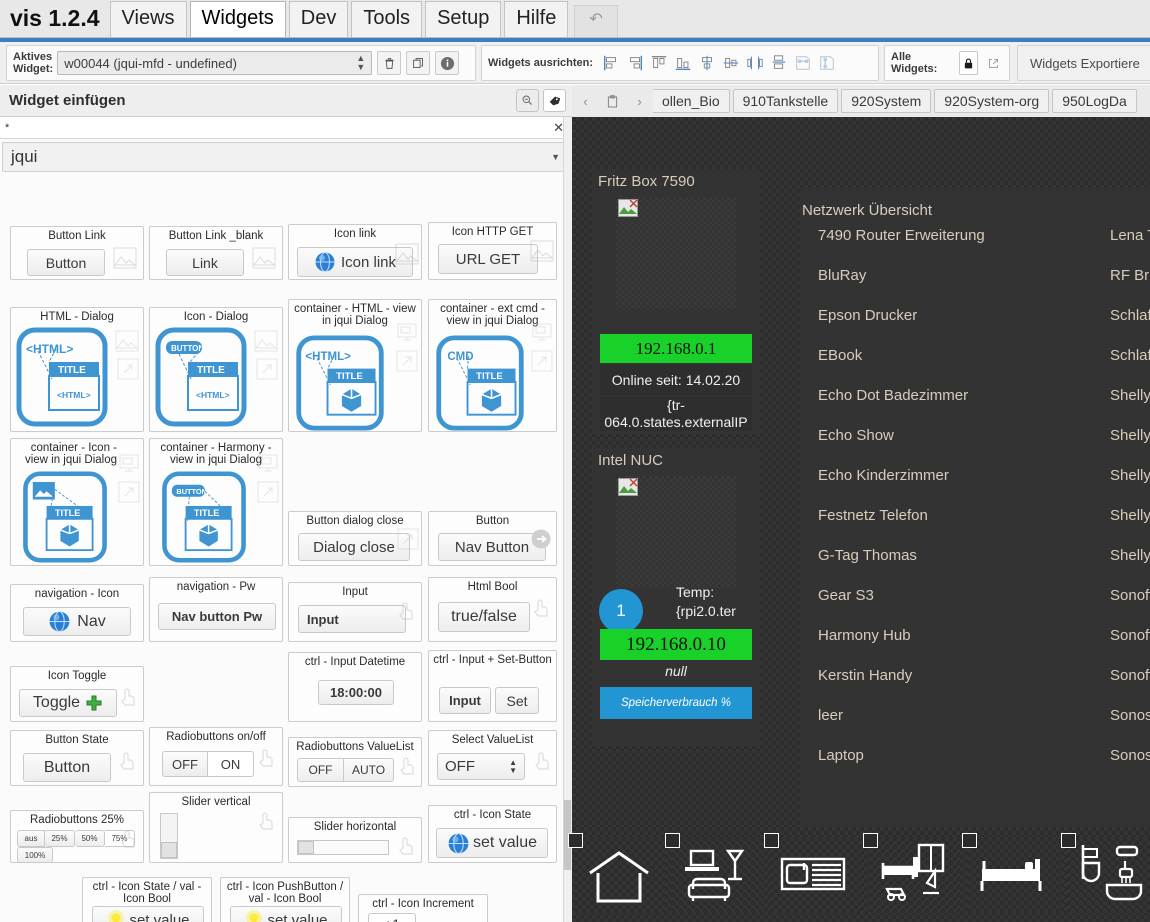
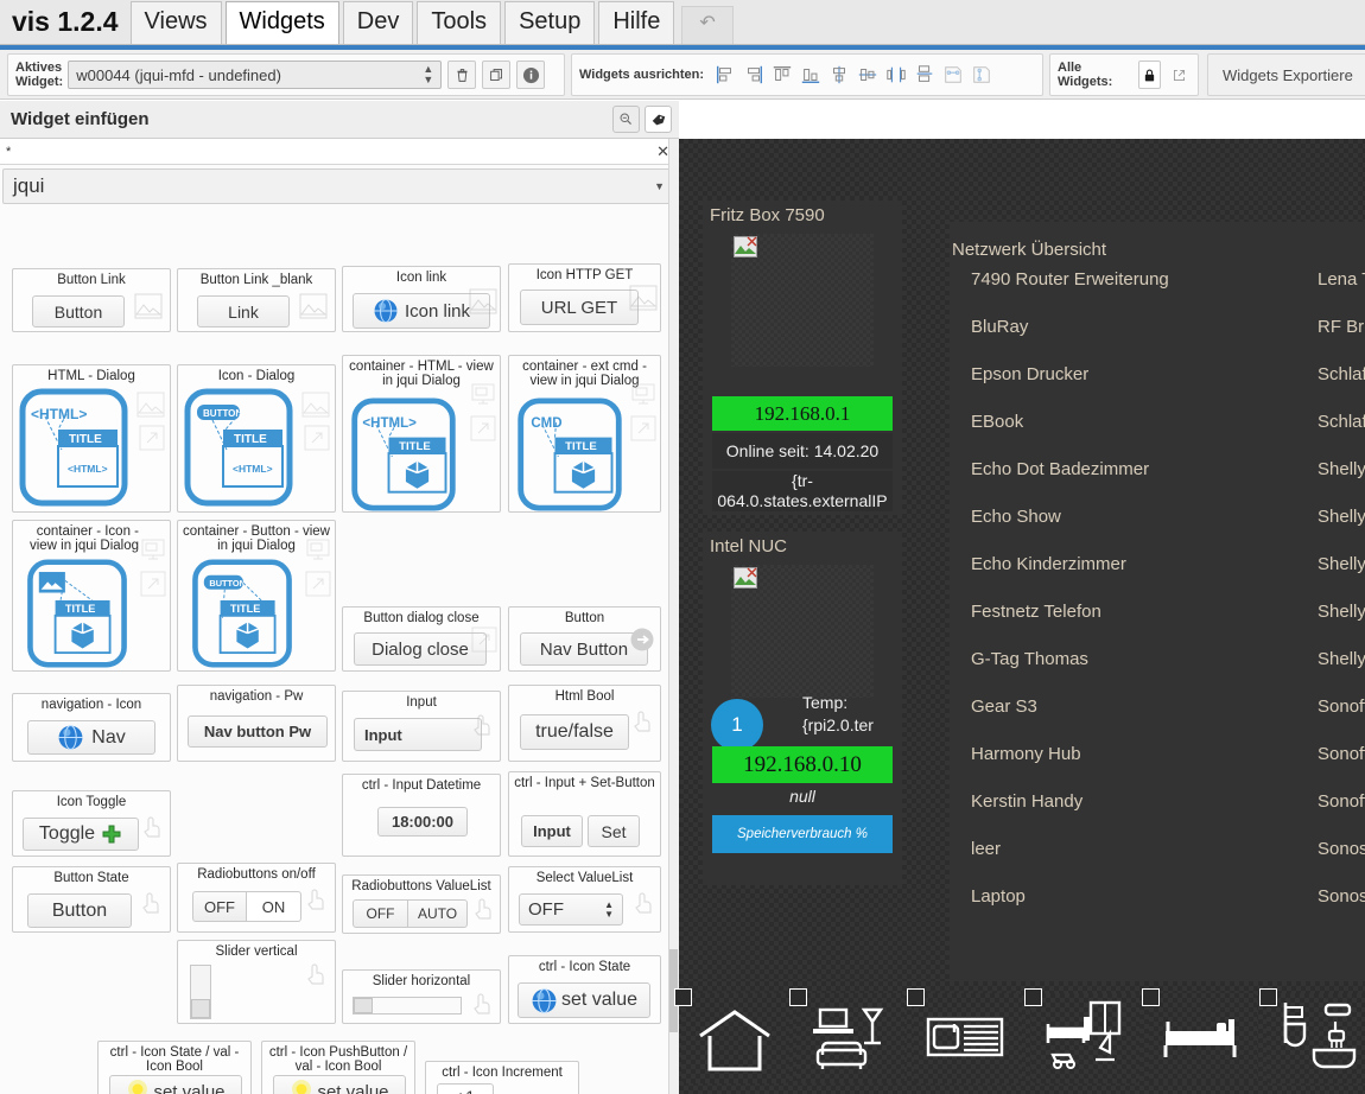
  vis 1.2.4
  Views
  Widgets
  Dev
  Tools
  Setup
  Hilfe
  ↶
  Aktives
  Widget:
  w00044 (jqui-mfd - undefined)
  ▲
  ▼
  Widgets ausrichten:
  Alle Widgets:
  Widgets Exportiere
  Widget einfügen
- ‹
- ›
- ollen_Bio
- 910Tankstelle
- 920System
- 920System-org
- 950LogDa
  *
  ✕
  jqui
  ▼
  Button Link
  Button
  Button Link _blank
  Link
  Icon link
  Icon link
  Icon HTTP GET
  URL GET
  HTML - Dialog
  <HTML>
  TITLE
  <HTML>
  Icon - Dialog
  BUTTO
  TITLE
  <HTML>
  container - HTML - view in jqui Dialog
  <HTML>
  TITLE
  container - ext cmd - view in jqui Dialog
  CMD
  TITLE
  container - Icon - view in jqui Dialog
  TITLE
- container - Harmony - view in jqui Dialog
+ container - Button - view in jqui Dialog
  BUTTON
  TITLE
  Button dialog close
  Dialog close
  Button
  Nav Button
  navigation - Icon
  Nav
  navigation - Pw
  Nav button Pw
  Input
  Input
  Html Bool
  true/false
  Icon Toggle
  Toggle
  ctrl - Input Datetime
  18:00:00
  ctrl - Input + Set-Button
  Input
  Set
  Button State
  Button
  Radiobuttons on/off
  OFF
  ON
  Radiobuttons ValueList
  OFF
  AUTO
  Select ValueList
  OFF
  ▲
  ▼
- Radiobuttons 25%
- aus
- 25%
- 50%
- 75%
- 100%
  Slider vertical
  Slider horizontal
  ctrl - Icon State
  set value
  ctrl - Icon State / val - Icon Bool
  set value
  ctrl - Icon PushButton / val - Icon Bool
  set value
  ctrl - Icon Increment
  Fritz Box 7590
  192.168.0.1
  Online seit: 14.02.20
  {tr-064.0.states.externalIP
  Intel NUC
  Temp:
  {rpi2.0.ter
  1
  192.168.0.10
  null
  Speicherverbrauch %
  Netzwerk Übersicht
  7490 Router Erweiterung
  BluRay
  Epson Drucker
  EBook
  Echo Dot Badezimmer
  Echo Show
  Echo Kinderzimmer
  Festnetz Telefon
  G-Tag Thomas
  Gear S3
  Harmony Hub
  Kerstin Handy
  leer
  Laptop
  Lena
  RF Br
  Schla
  Schla
  Shelly
  Shelly
  Shelly
  Shelly
  Shelly
  Sonof
  Sonof
  Sonof
  Sonos
  Sonos
